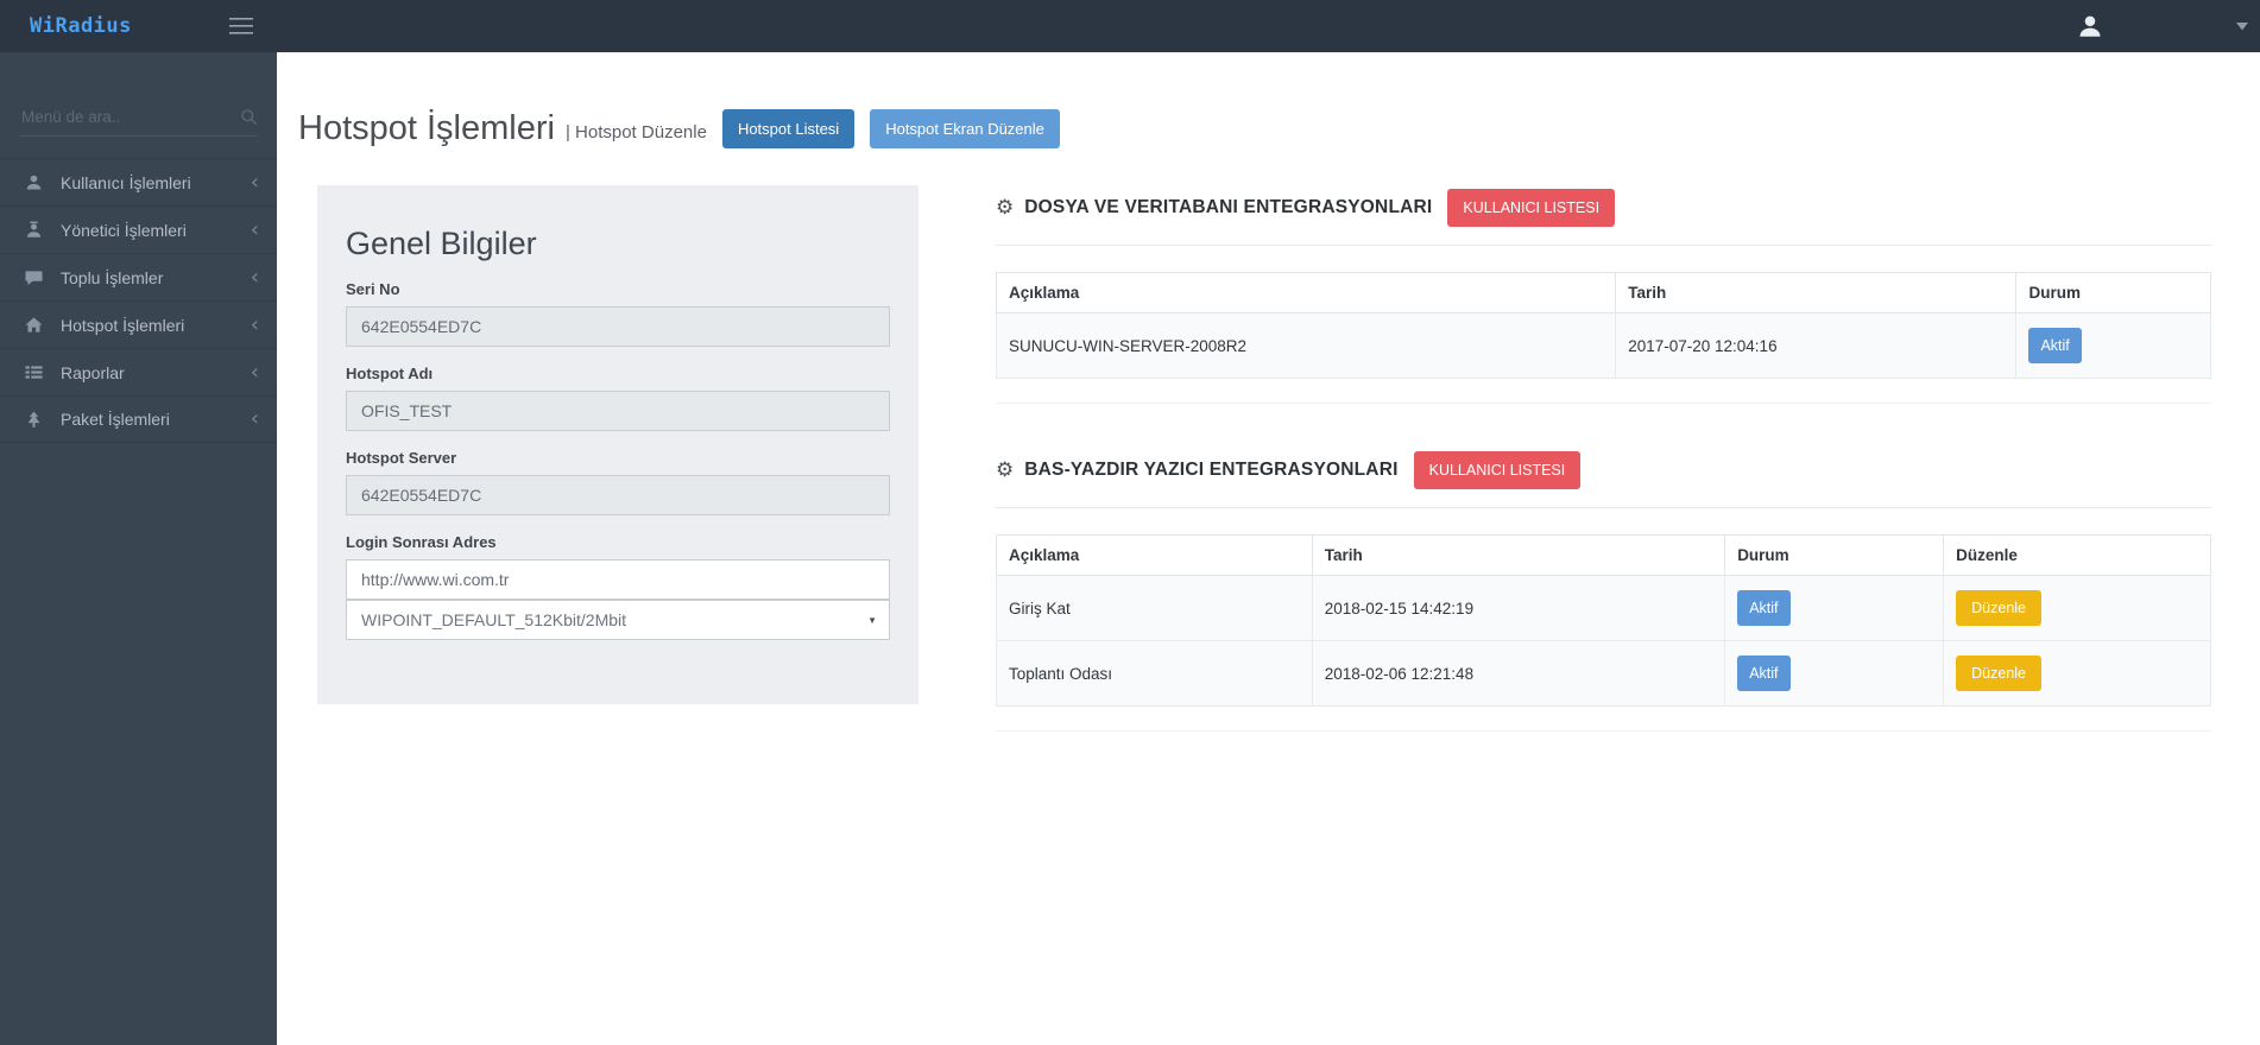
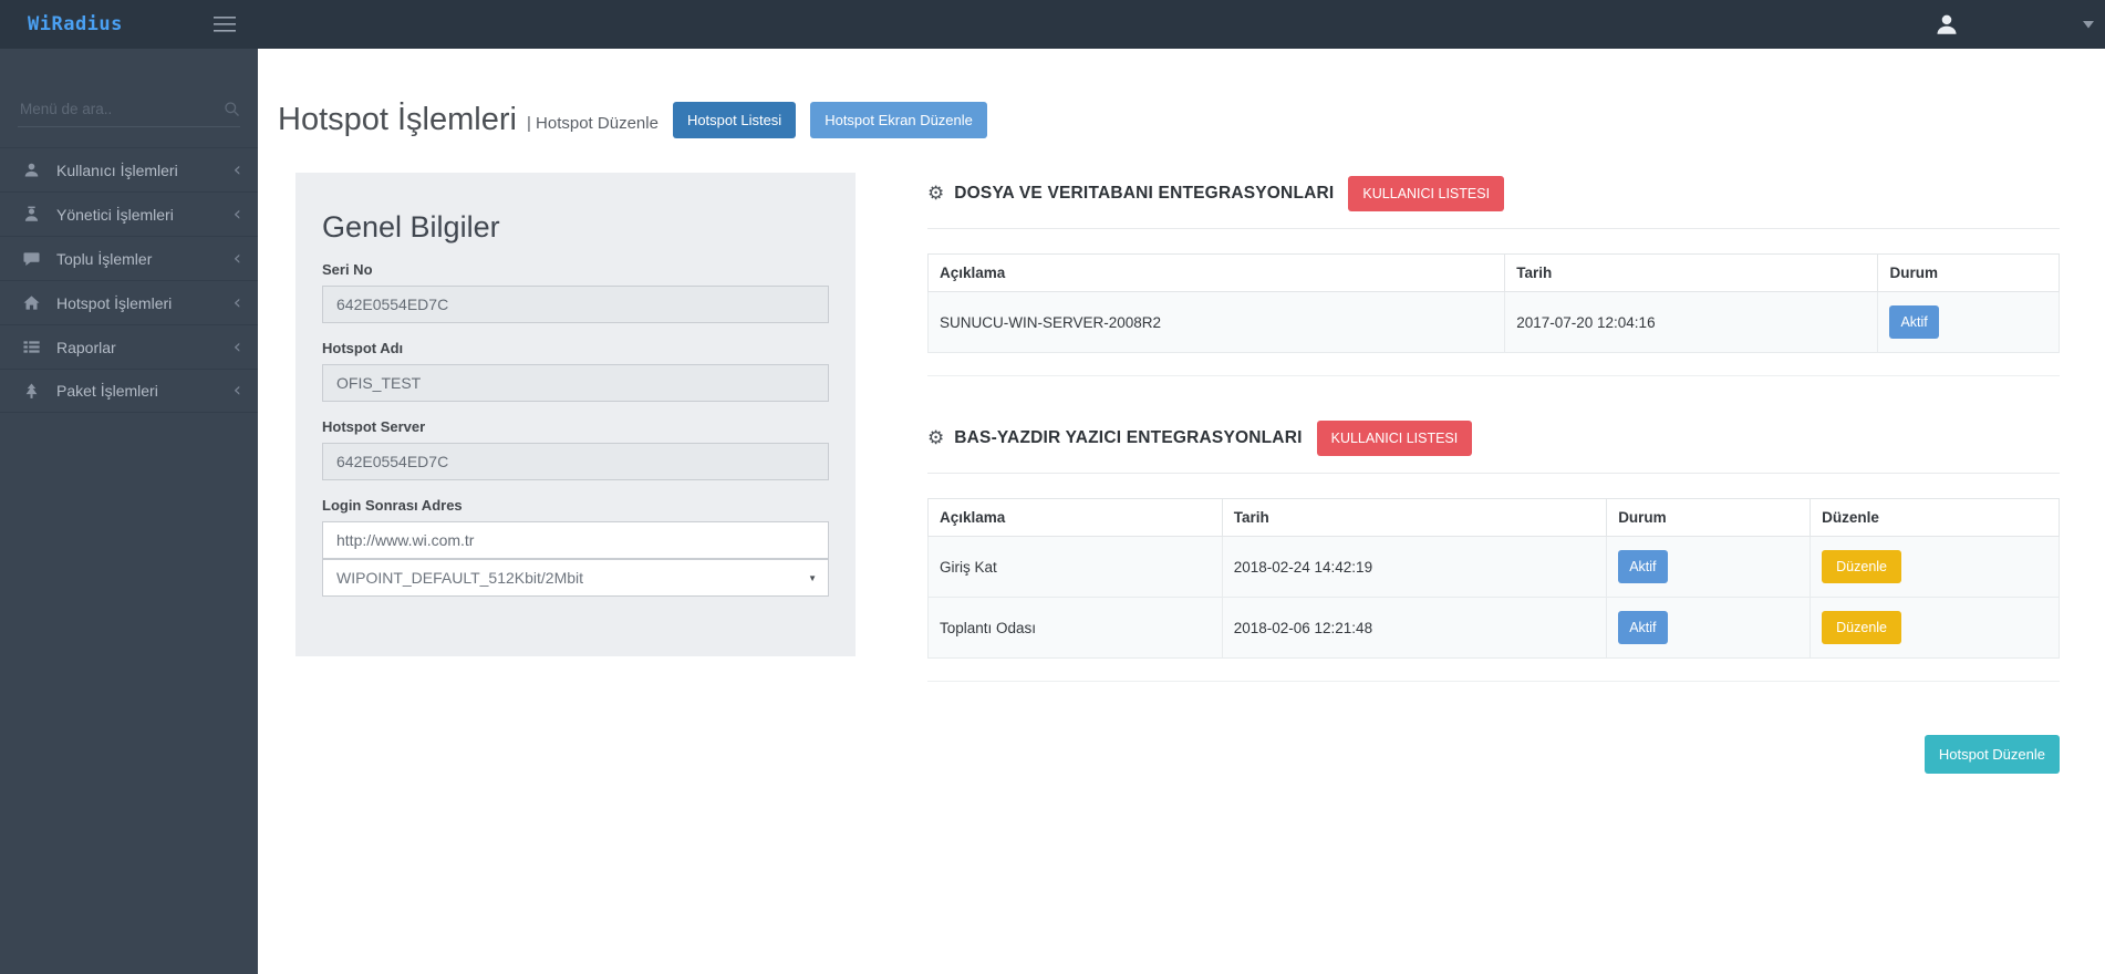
  WiRadius
  Menü de ara..
  Kullanıcı İşlemleri
  ‹
  Yönetici İşlemleri
  ‹
  Toplu İşlemler
  ‹
  Hotspot İşlemleri
  ‹
  Raporlar
  ‹
  Paket İşlemleri
  ‹
  Hotspot İşlemleri
  | Hotspot Düzenle
  Hotspot Listesi
  Hotspot Ekran Düzenle
  Genel Bilgiler
  Seri No
  642E0554ED7C
  Hotspot Adı
  OFIS_TEST
  Hotspot Server
  642E0554ED7C
  Login Sonrası Adres
  http://www.wi.com.tr
  WIPOINT_DEFAULT_512Kbit/2Mbit
  ▼
  ⚙
  DOSYA VE VERITABANI ENTEGRASYONLARI
  KULLANICI LISTESI
  Açıklama	Tarih	Durum
  SUNUCU-WIN-SERVER-2008R2	2017-07-20 12:04:16	Aktif
  ⚙
  BAS-YAZDIR YAZICI ENTEGRASYONLARI
  KULLANICI LISTESI
  Açıklama	Tarih	Durum	Düzenle
- Giriş Kat	2018-02-15 14:42:19	Aktif	Düzenle
+ Giriş Kat	2018-02-24 14:42:19	Aktif	Düzenle
  Toplantı Odası	2018-02-06 12:21:48	Aktif	Düzenle
+ Hotspot Düzenle
